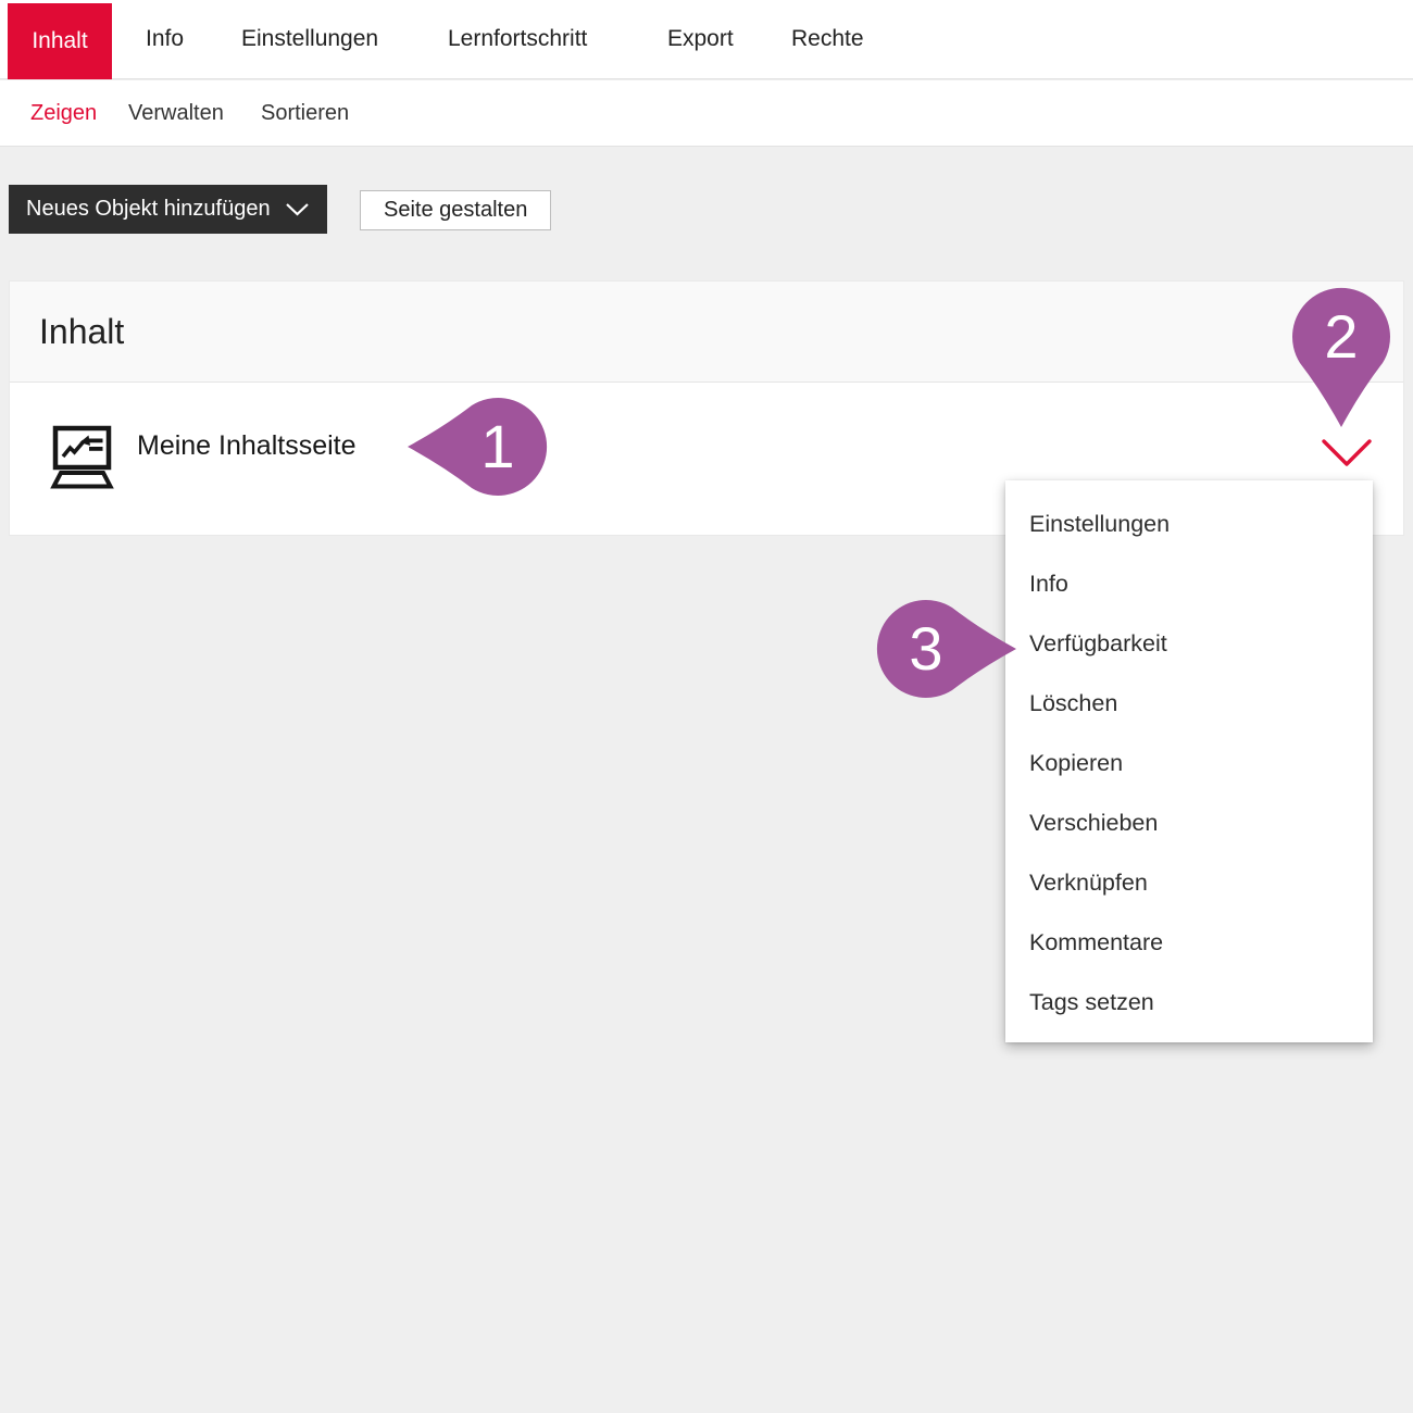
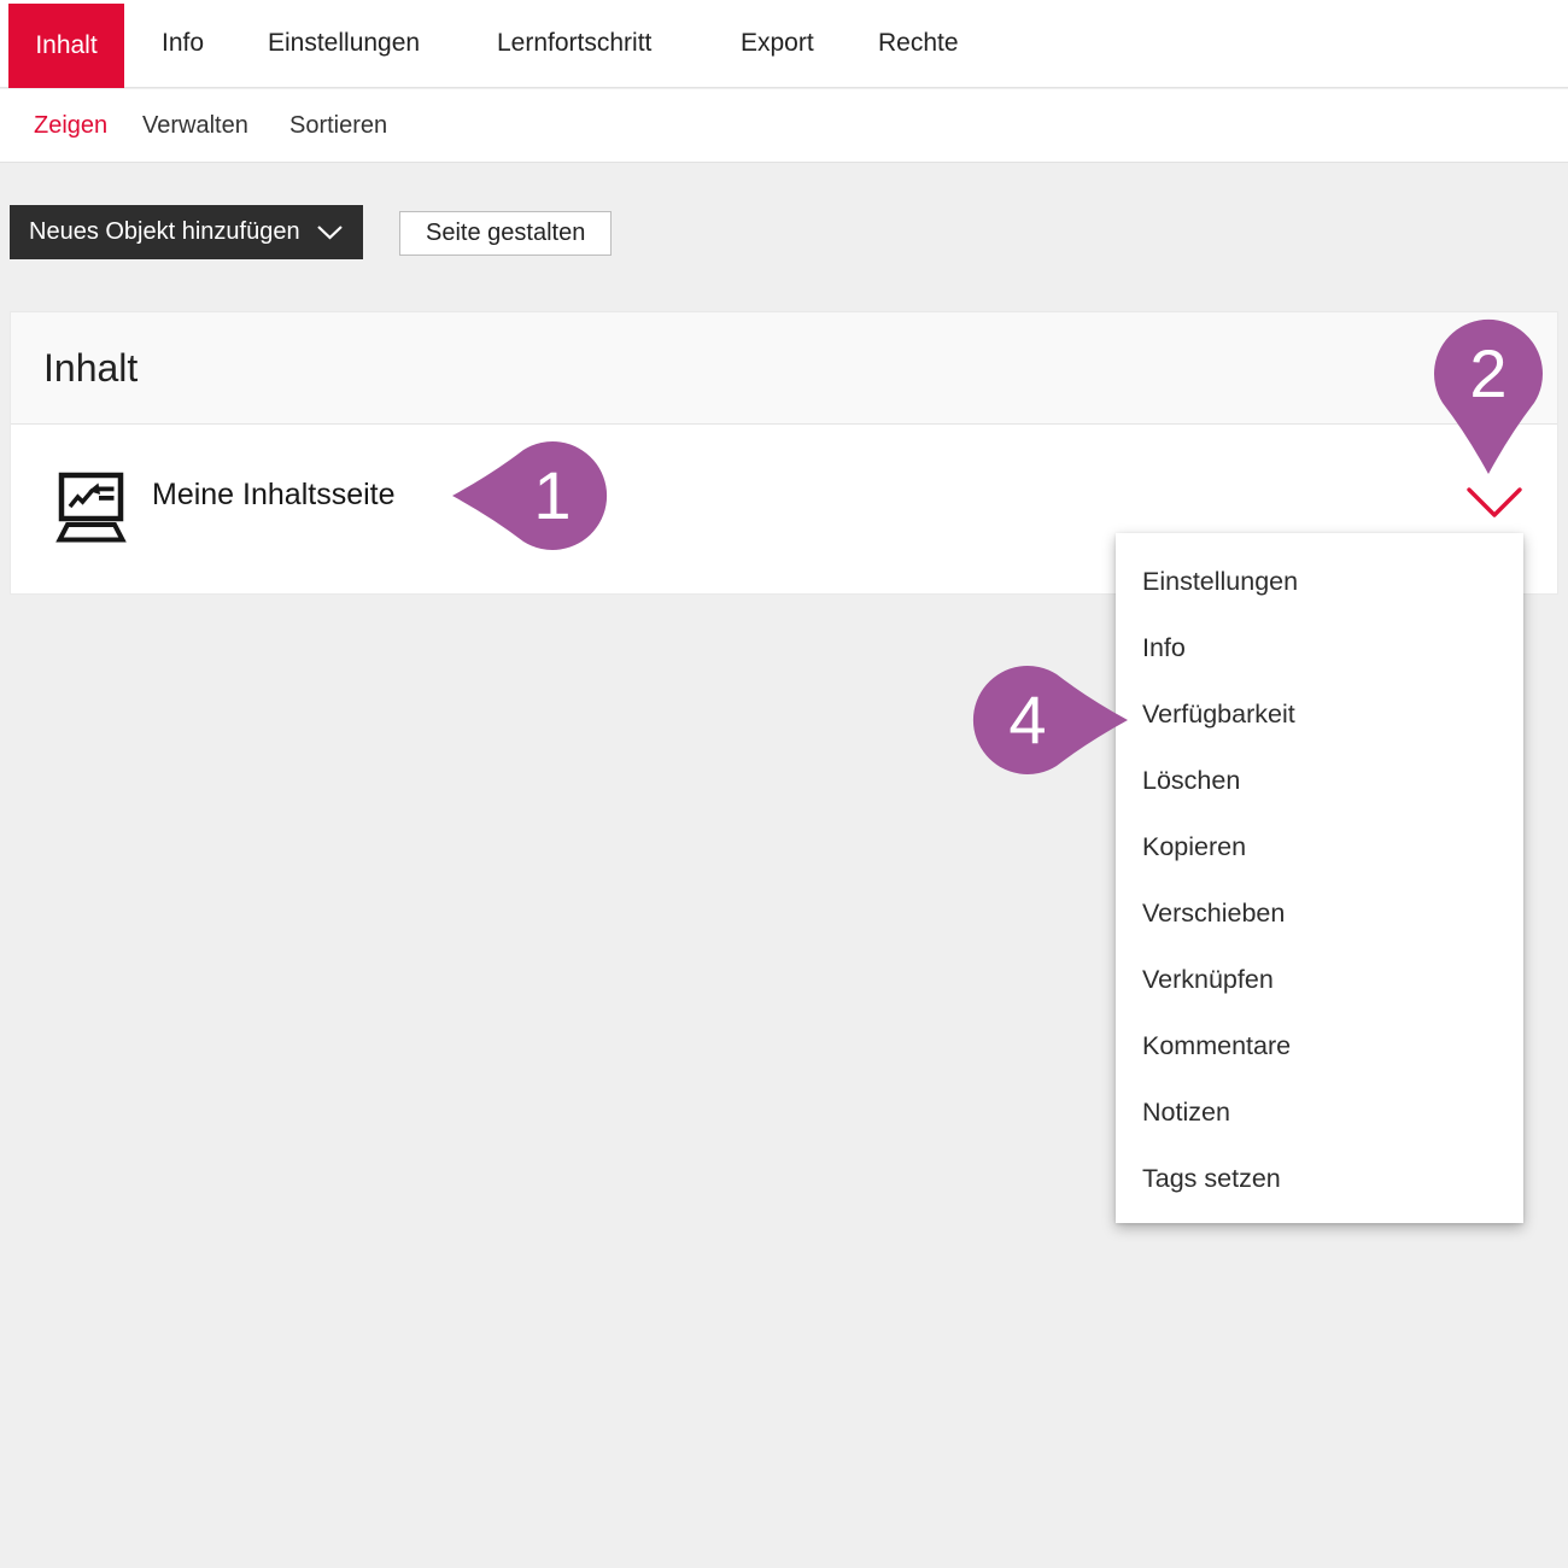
  Inhalt
  Info
  Einstellungen
  Lernfortschritt
  Export
  Rechte
  Zeigen
  Verwalten
  Sortieren
  Neues Objekt hinzufügen
  Seite gestalten
  Inhalt
  Meine Inhaltsseite
  Einstellungen
  Info
  Verfügbarkeit
  Löschen
  Kopieren
  Verschieben
  Verknüpfen
  Kommentare
+ Notizen
  Tags setzen
  1
  2
- 3
+ 4
